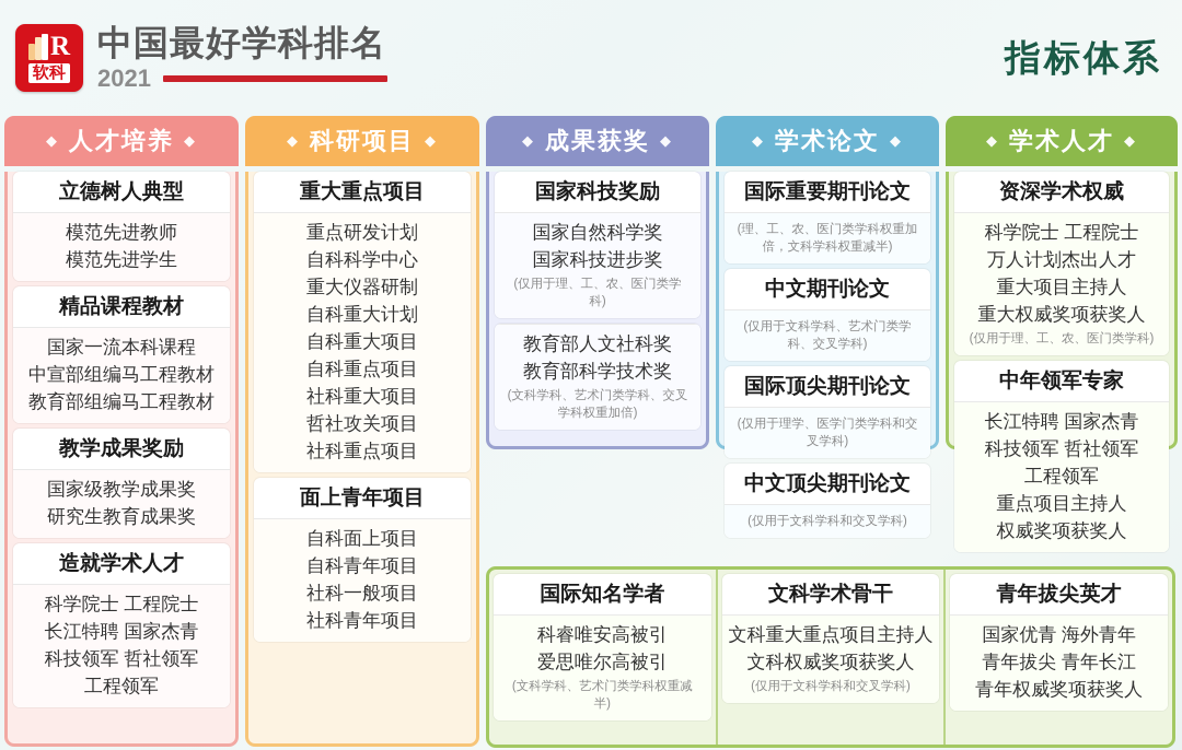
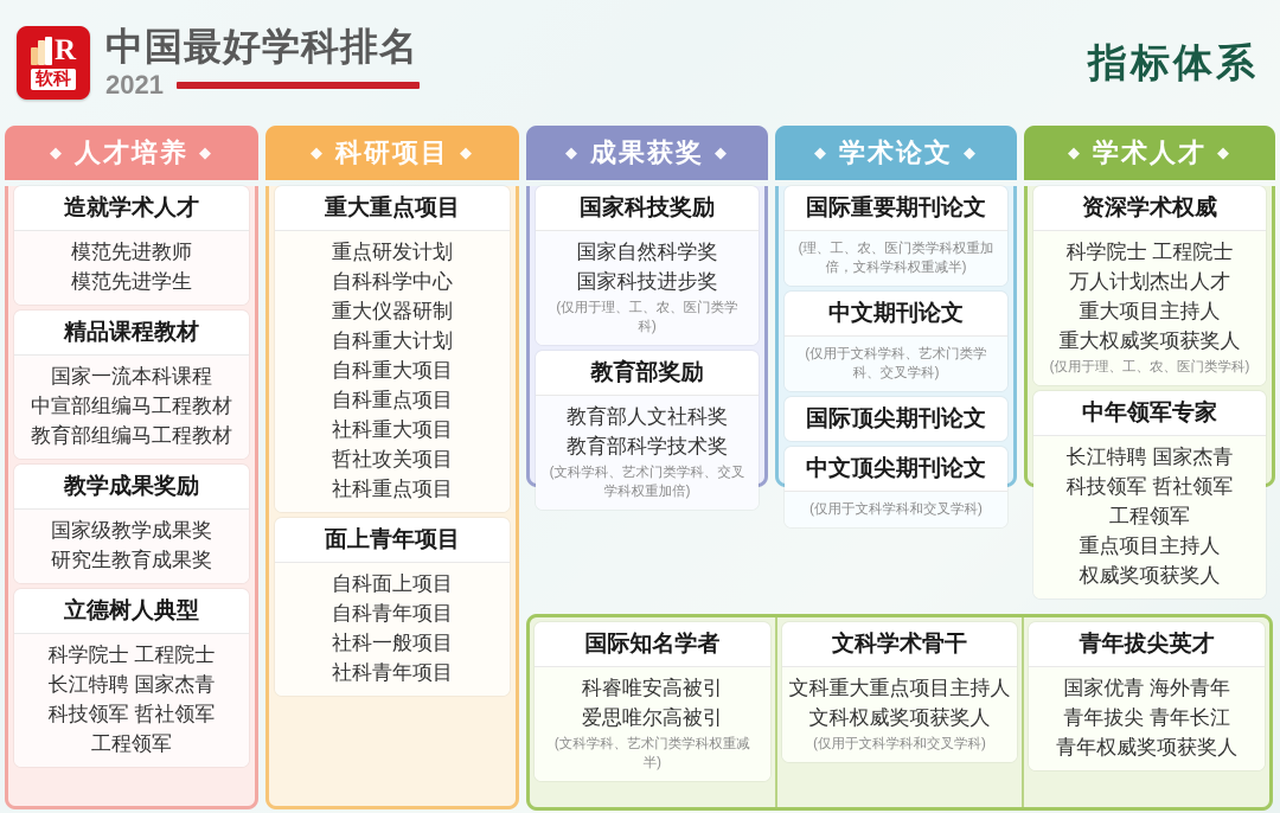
  R
  软科
  中国最好学科排名
  2021
  指标体系
  ◆
  人才培养
  ◆
- 立德树人典型
+ 造就学术人才
  模范先进教师
  模范先进学生
  精品课程教材
  国家一流本科课程
  中宣部组编马工程教材
  教育部组编马工程教材
  教学成果奖励
  国家级教学成果奖
  研究生教育成果奖
- 造就学术人才
+ 立德树人典型
  科学院士 工程院士
  长江特聘 国家杰青
  科技领军 哲社领军
  工程领军
  ◆
  科研项目
  ◆
  重大重点项目
  重点研发计划
  自科科学中心
  重大仪器研制
  自科重大计划
  自科重大项目
  自科重点项目
  社科重大项目
  哲社攻关项目
  社科重点项目
  面上青年项目
  自科面上项目
  自科青年项目
  社科一般项目
  社科青年项目
  ◆
  成果获奖
  ◆
  国家科技奖励
  国家自然科学奖
  国家科技进步奖
  (仅用于理、工、农、医门类学科)
+ 教育部奖励
  教育部人文社科奖
  教育部科学技术奖
  (文科学科、艺术门类学科、交叉学科权重加倍)
  ◆
  学术论文
  ◆
  国际重要期刊论文
  (理、工、农、医门类学科权重加倍，文科学科权重减半)
  中文期刊论文
  (仅用于文科学科、艺术门类学科、交叉学科)
  国际顶尖期刊论文
- (仅用于理学、医学门类学科和交叉学科)
  中文顶尖期刊论文
  (仅用于文科学科和交叉学科)
  ◆
  学术人才
  ◆
  资深学术权威
  科学院士 工程院士
  万人计划杰出人才
  重大项目主持人
  重大权威奖项获奖人
  (仅用于理、工、农、医门类学科)
  中年领军专家
  长江特聘 国家杰青
  科技领军 哲社领军
  工程领军
  重点项目主持人
  权威奖项获奖人
  国际知名学者
  科睿唯安高被引
  爱思唯尔高被引
  (文科学科、艺术门类学科权重减半)
  文科学术骨干
  文科重大重点项目主持人
  文科权威奖项获奖人
  (仅用于文科学科和交叉学科)
  青年拔尖英才
  国家优青 海外青年
  青年拔尖 青年长江
  青年权威奖项获奖人
